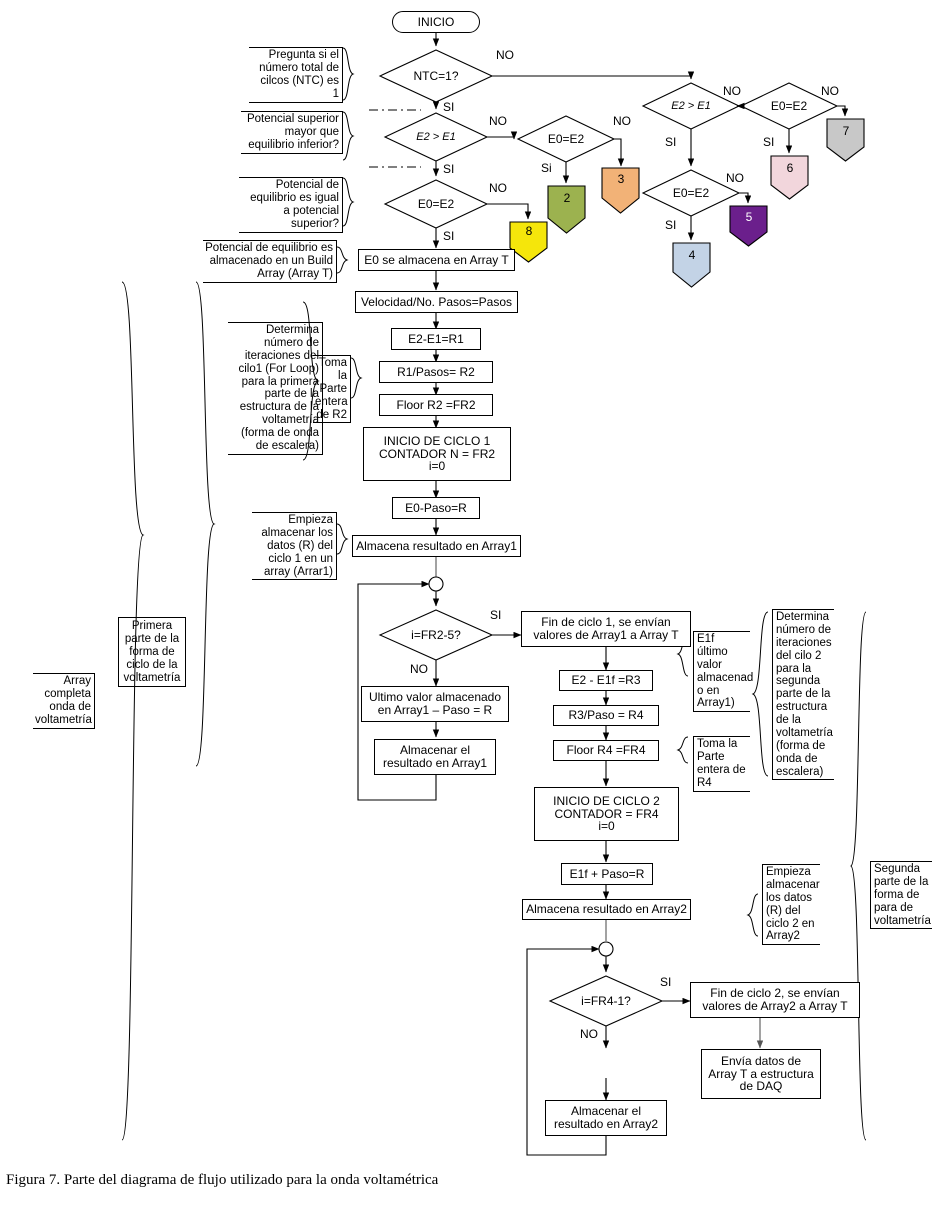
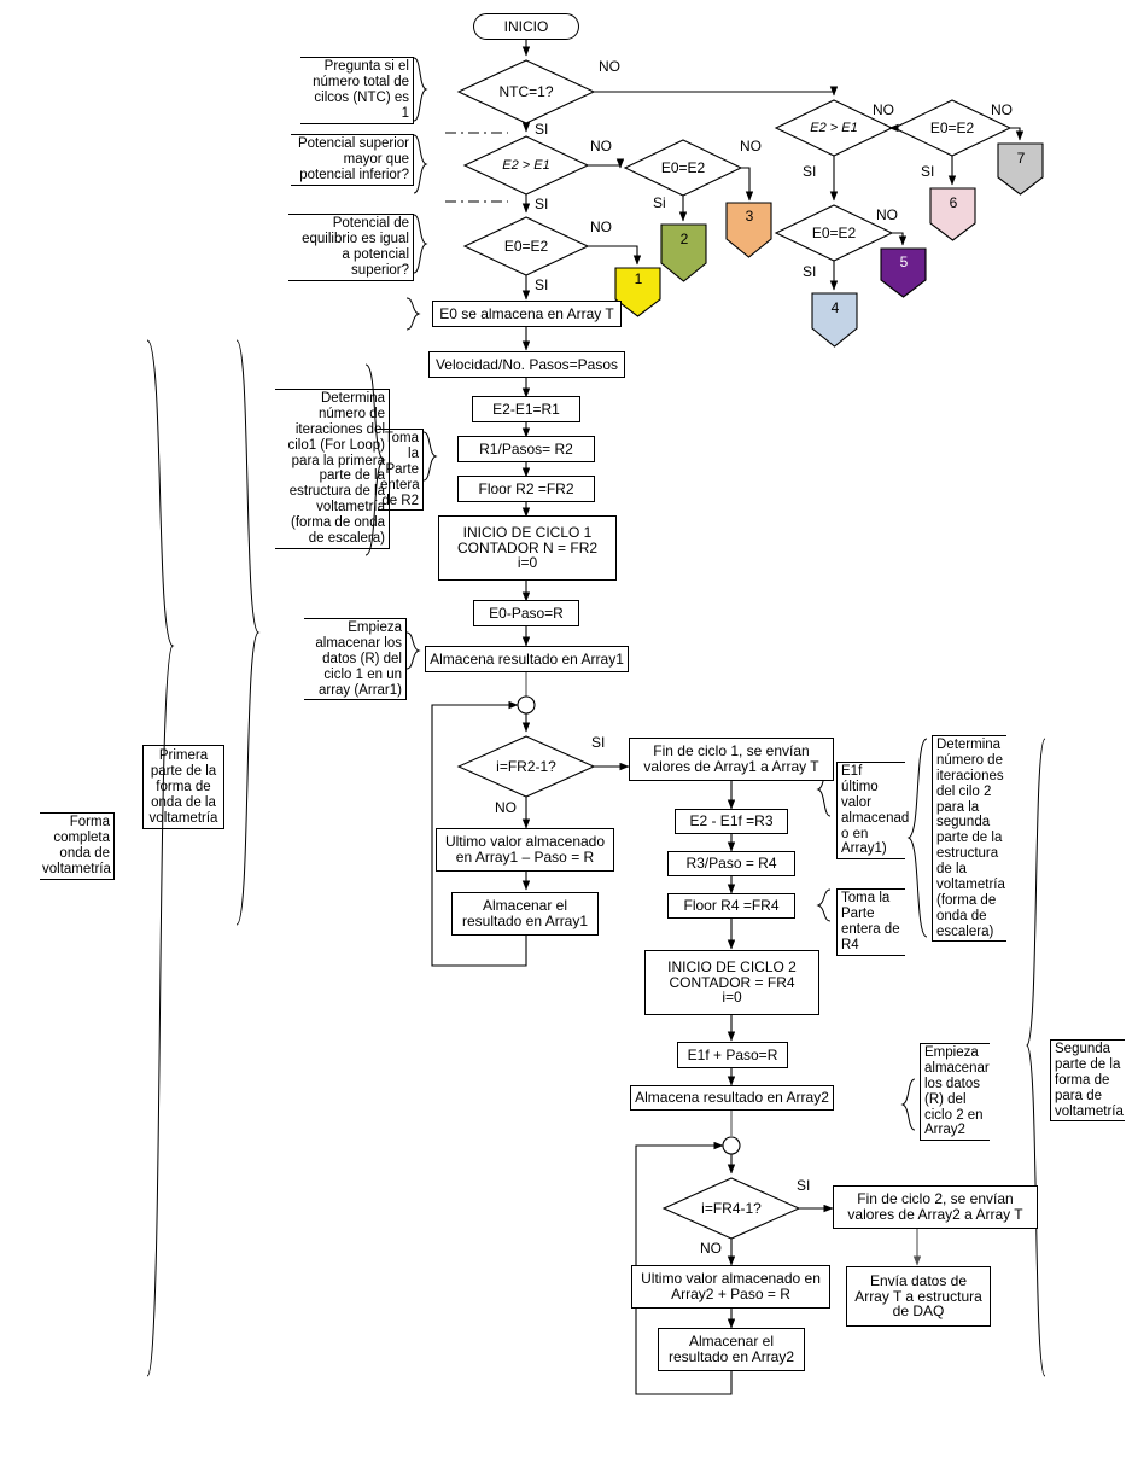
  INICIO
  E0 se almacena en Array T
  Velocidad/No. Pasos=Pasos
  E2-E1=R1
  R1/Pasos= R2
  Floor R2 =FR2
  INICIO DE CICLO 1
  CONTADOR N = FR2
  i=0
  E0-Paso=R
  Almacena resultado en Array1
  Fin de ciclo 1, se envían
  valores de Array1 a Array T
  Ultimo valor almacenado
  en Array1 – Paso = R
  Almacenar el
  resultado en Array1
  E2 - E1f =R3
  R3/Paso = R4
  Floor R4 =FR4
  INICIO DE CICLO 2
  CONTADOR = FR4
  i=0
  E1f + Paso=R
  Almacena resultado en Array2
  Fin de ciclo 2, se envían
  valores de Array2 a Array T
+ Ultimo valor almacenado en
+ Array2 + Paso = R
  Almacenar el
  resultado en Array2
  Envía datos de
  Array T a estructura
  de DAQ
  NTC=1?
  E2 > E1
  E0=E2
  E0=E2
  E2 > E1
  E0=E2
  E0=E2
- i=FR2-5?
+ i=FR2-1?
  i=FR4-1?
  NO
  SI
  NO
  SI
  Si
  NO
  NO
  SI
  NO
  SI
  NO
  SI
  NO
  SI
  SI
  NO
  SI
  NO
- 8
+ 1
  2
  3
  4
  5
  6
  7
  Pregunta si el número total de cilcos (NTC) es 1
- Potencial superior mayor que equilibrio inferior?
+ Potencial superior mayor que potencial inferior?
  Potencial de equilibrio es igual a potencial superior?
- Potencial de equilibrio es almacenado en un Build Array (Array T)
  Determina número de iteraciones del cilo1 (For Loop) para la primera parte de la estructura de la voltametría (forma de onda de escalera)
  Toma la Parte entera de R2
  Empieza almacenar los datos (R) del ciclo 1 en un array (Arrar1)
- Primera parte de la forma de ciclo de la voltametría
+ Primera parte de la forma de onda de la voltametría
- Array completa onda de voltametría
+ Forma completa onda de voltametría
  E1f último valor almacenad o en Array1)
  Toma la Parte entera de R4
  Determina número de iteraciones del cilo 2 para la segunda parte de la estructura de la voltametría (forma de onda de escalera)
  Empieza almacenar los datos (R) del ciclo 2 en Array2
  Segunda parte de la forma de para de voltametría
- Figura 7. Parte del diagrama de flujo utilizado para la onda voltamétrica
